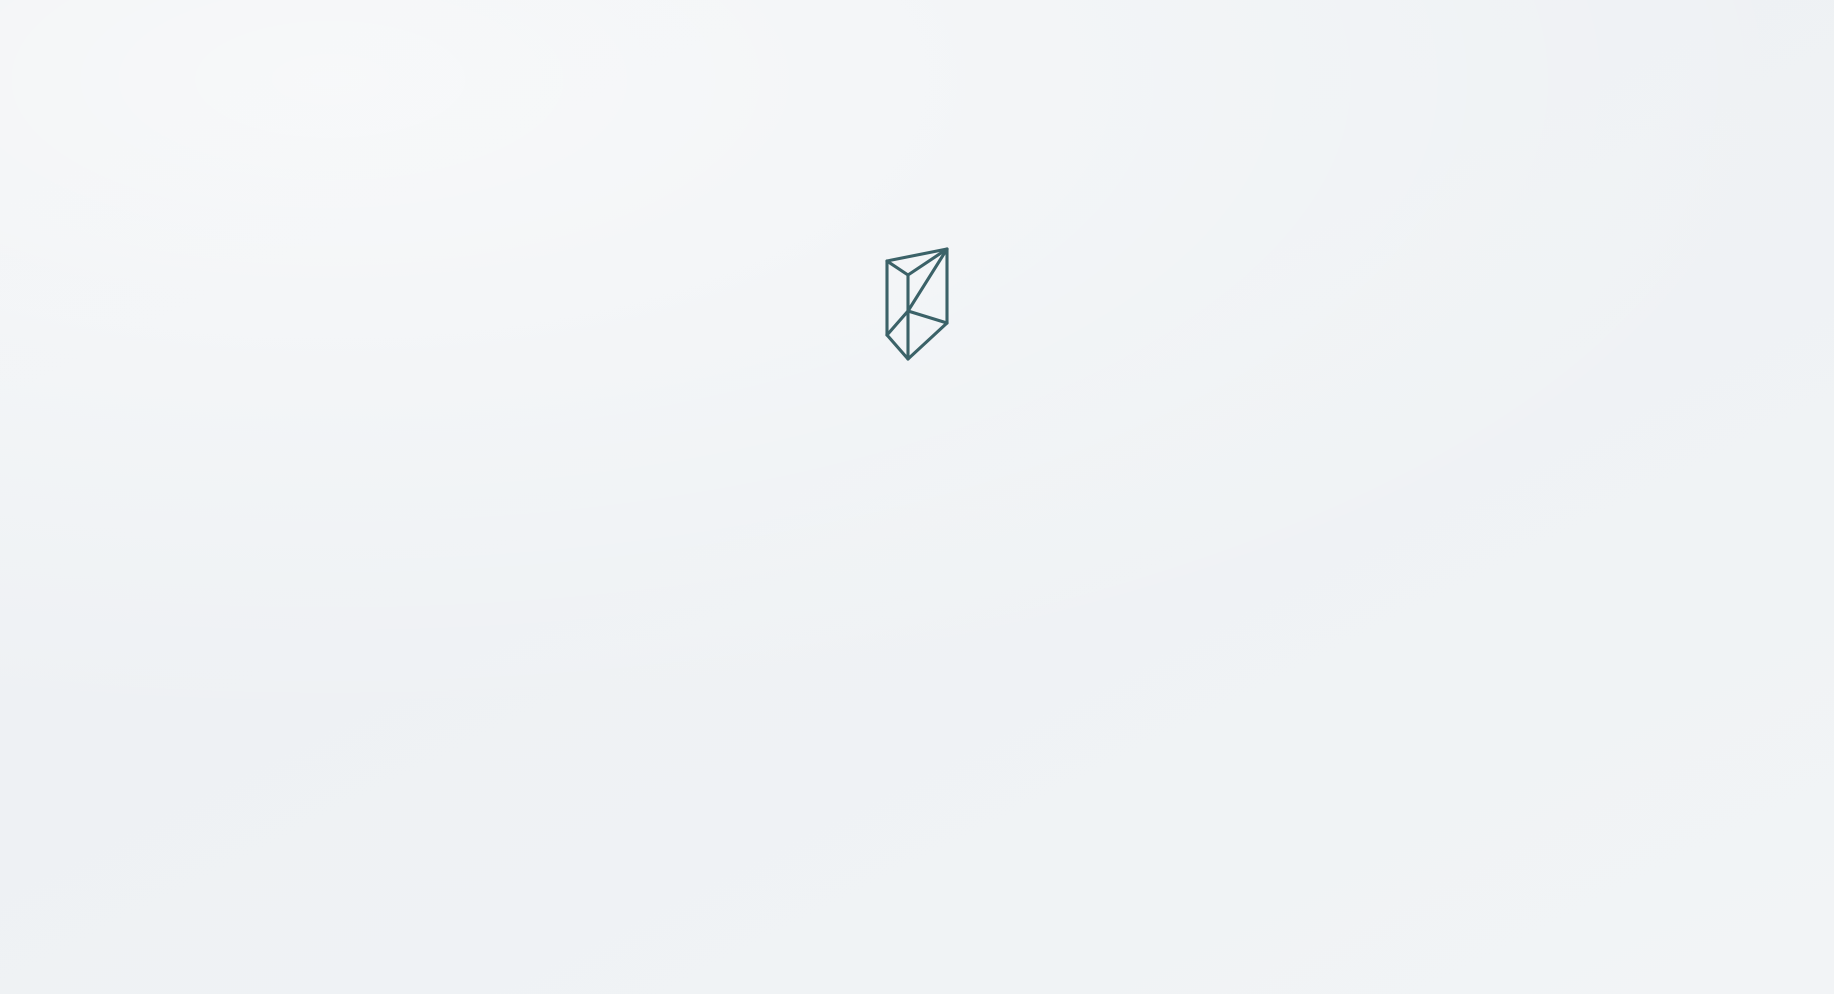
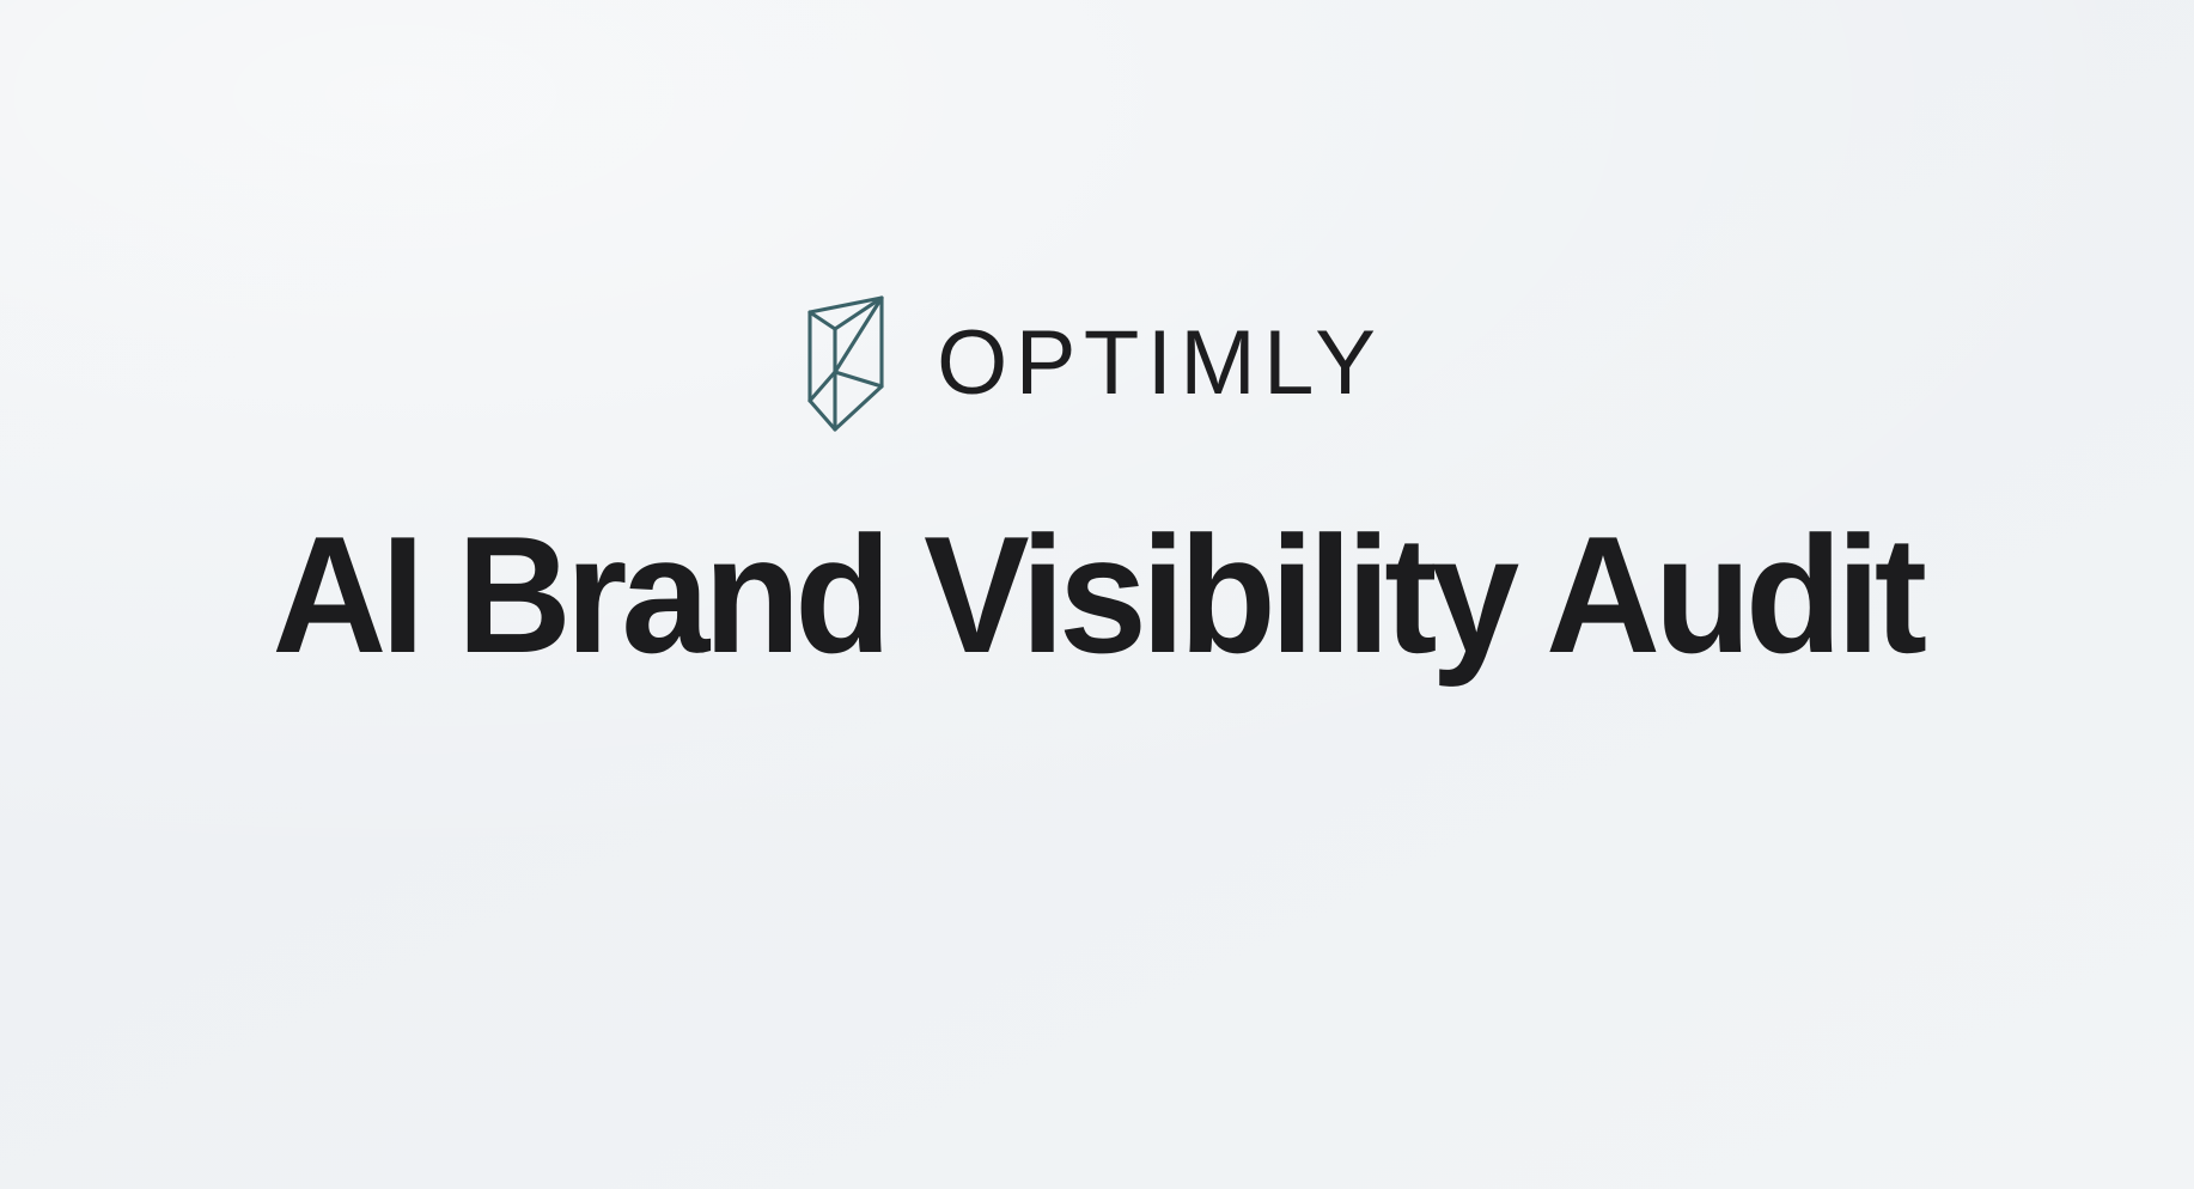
+ OPTIMLY
+ AI Brand Visibility Audit
